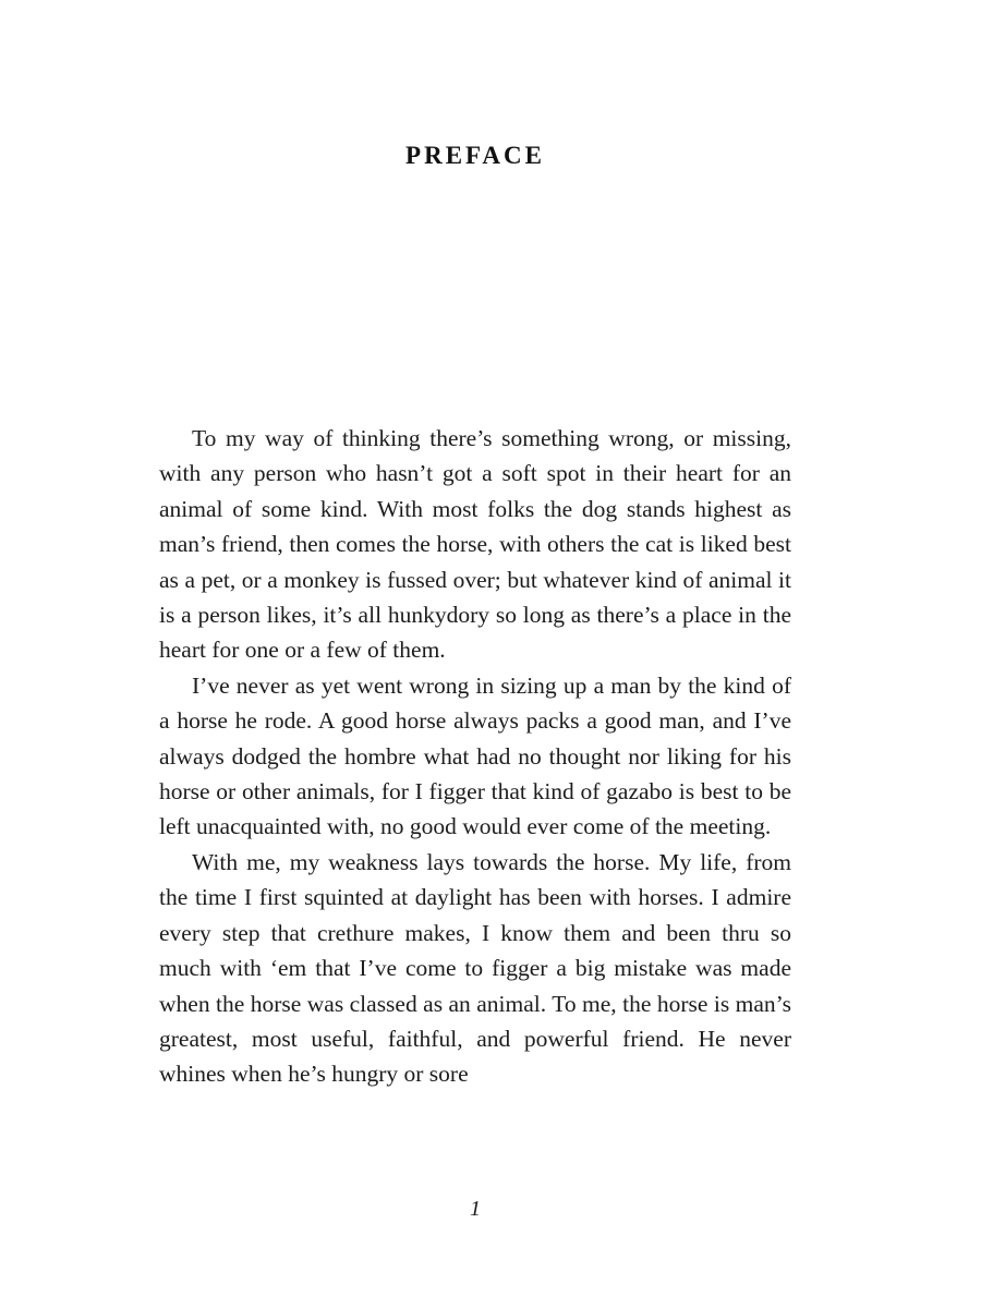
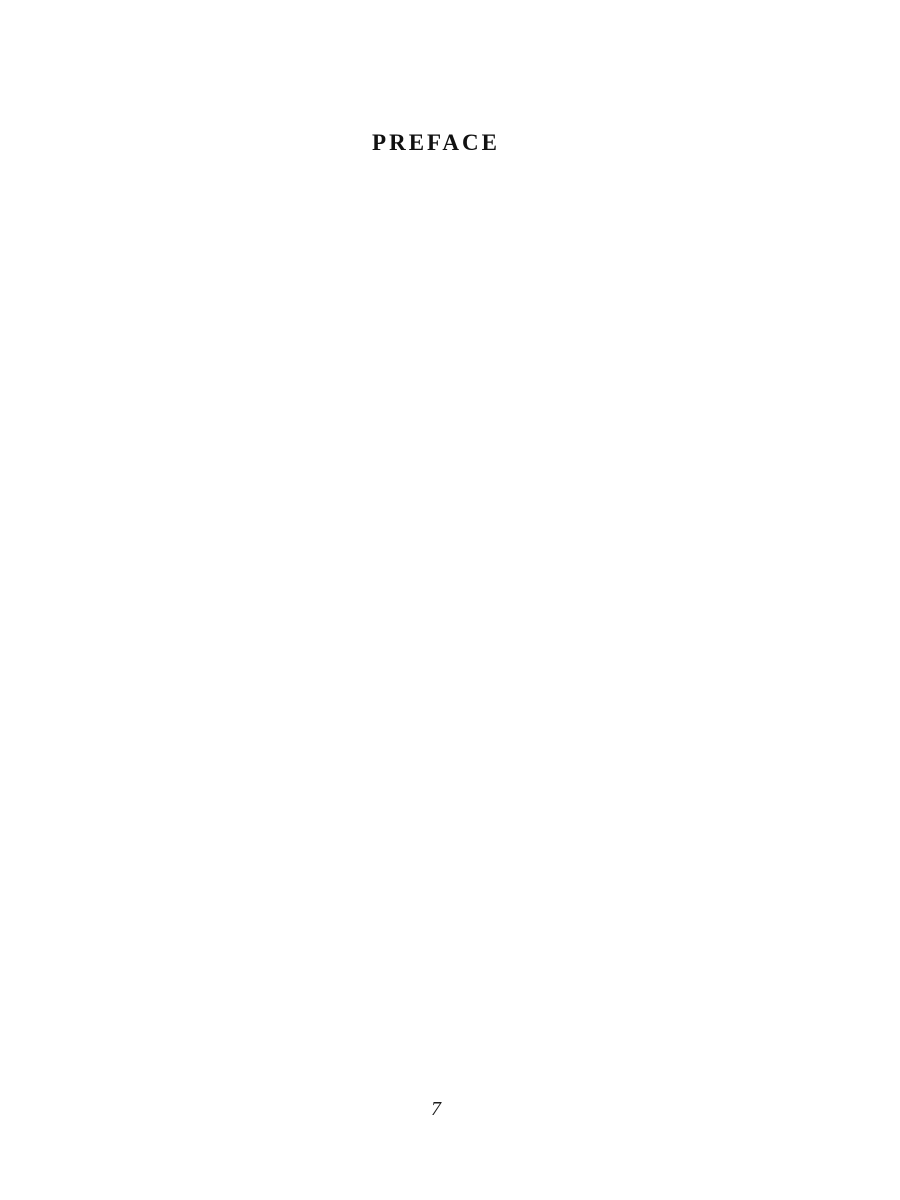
  PREFACE
- To my way of thinking there’s something wrong, or missing, with any person who hasn’t got a soft spot in their heart for an animal of some kind. With most folks the dog stands highest as man’s friend, then comes the horse, with others the cat is liked best as a pet, or a monkey is fussed over; but whatever kind of animal it is a person likes, it’s all hunkydory so long as there’s a place in the heart for one or a few of them.
- I’ve never as yet went wrong in sizing up a man by the kind of a horse he rode. A good horse always packs a good man, and I’ve always dodged the hombre what had no thought nor liking for his horse or other animals, for I figger that kind of gazabo is best to be left unacquainted with, no good would ever come of the meeting.
- With me, my weakness lays towards the horse. My life, from the time I first squinted at daylight has been with horses. I admire every step that crethure makes, I know them and been thru so much with ‘em that I’ve come to figger a big mistake was made when the horse was classed as an animal. To me, the horse is man’s greatest, most useful, faithful, and powerful friend. He never whines when he’s hungry or sore
- 1
+ 7
